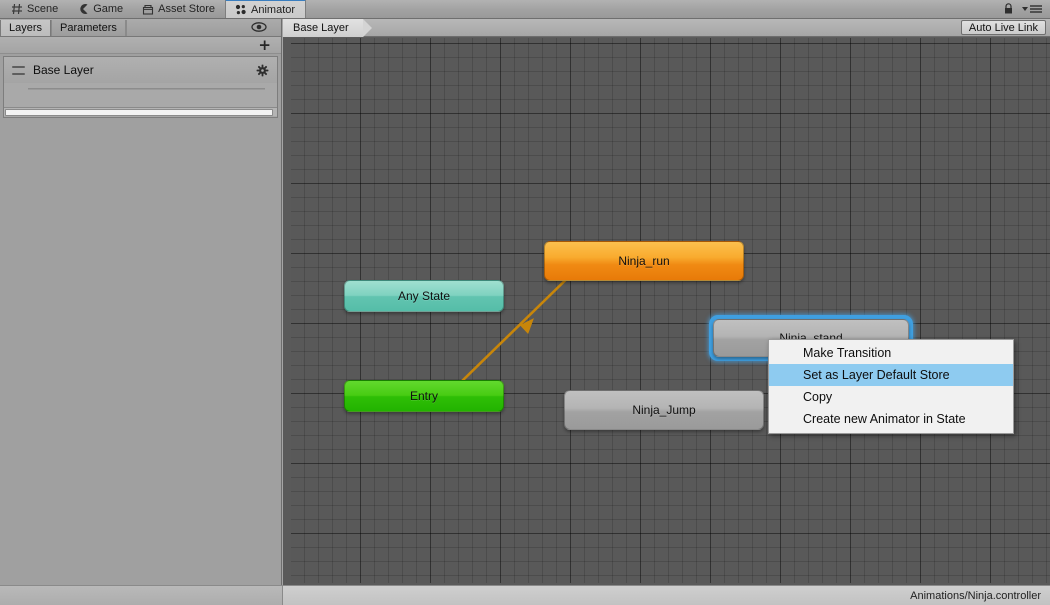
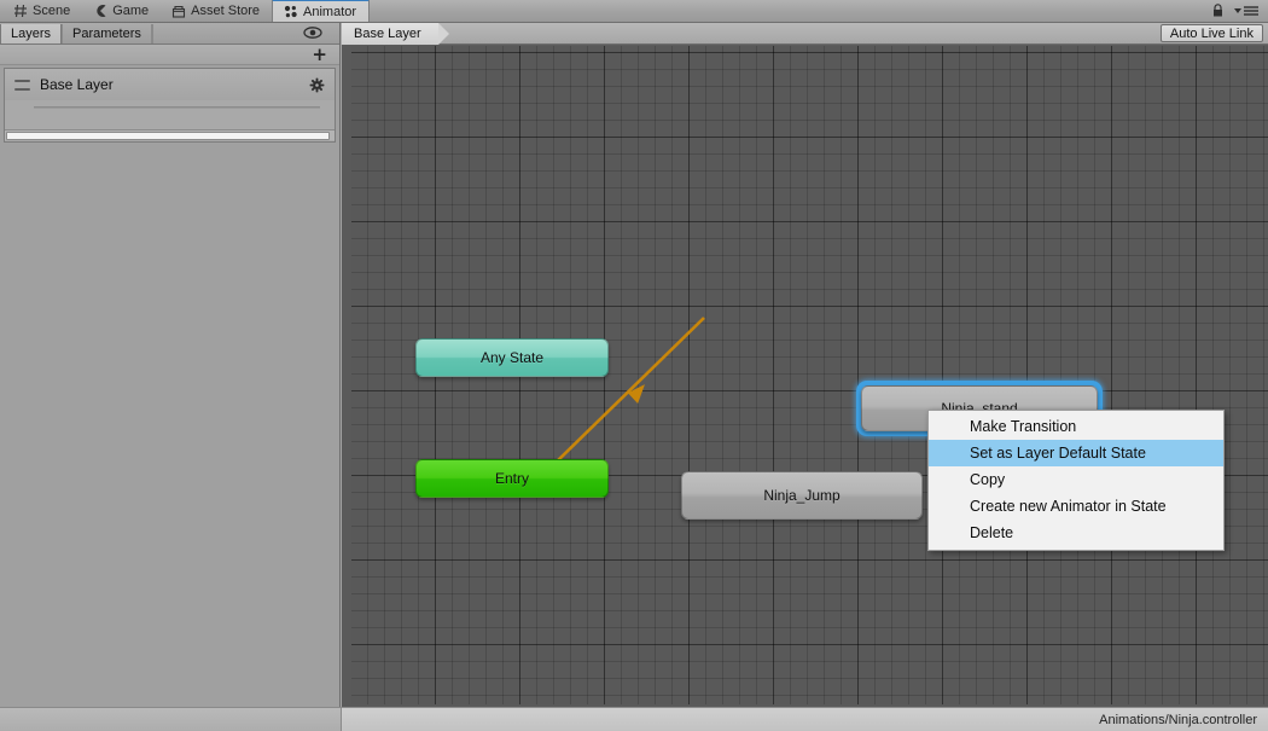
  Scene
  Game
  Asset Store
  Animator
  Layers
  Parameters
  +
  Base Layer
  Base Layer
  Auto Live Link
  Any State
- Ninja_run
  Ninja_stand
  Entry
  Ninja_Jump
  Make Transition
- Set as Layer Default Store
+ Set as Layer Default State
  Copy
  Create new Animator in State
+ Delete
  Animations/Ninja.controller
